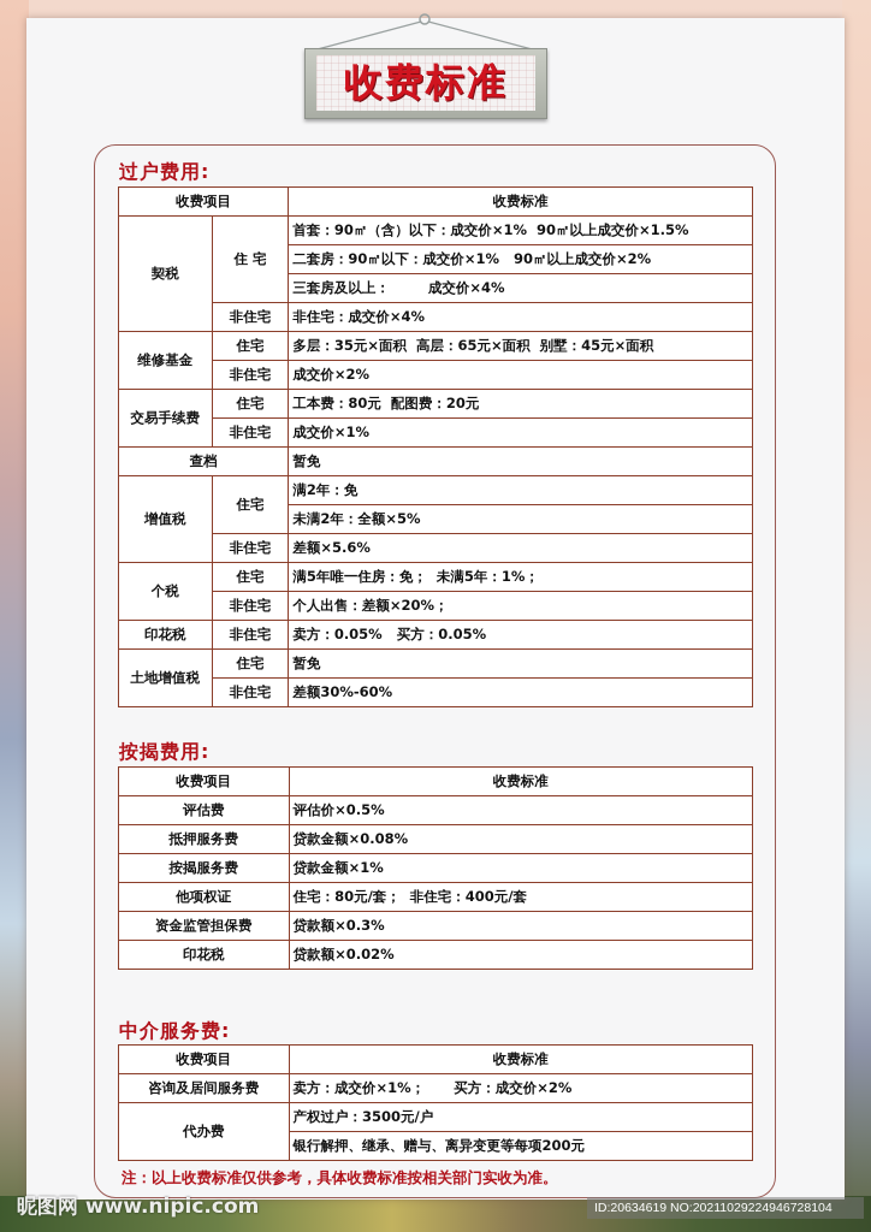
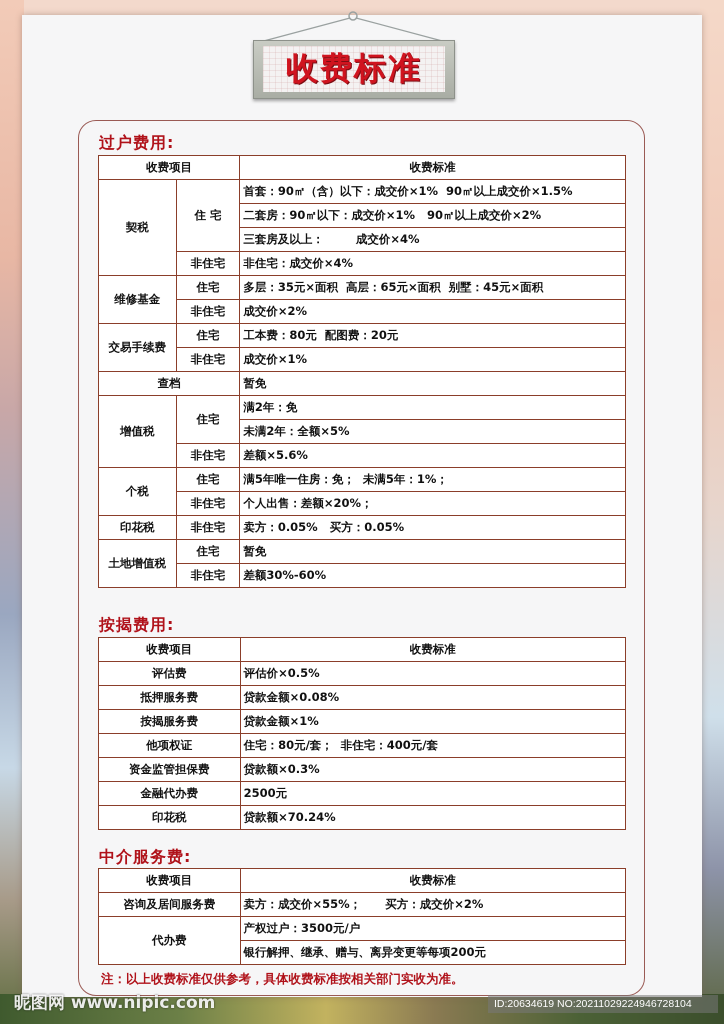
  收费标准
  过户费用:
  收费项目	收费标准
  契税	住 宅	首套：90㎡（含）以下：成交价×1% 90㎡以上成交价×1.5%
  二套房：90㎡以下：成交价×1% 90㎡以上成交价×2%
  三套房及以上： 成交价×4%
  非住宅	非住宅：成交价×4%
  维修基金	住宅	多层：35元×面积 高层：65元×面积 别墅：45元×面积
  非住宅	成交价×2%
  交易手续费	住宅	工本费：80元 配图费：20元
  非住宅	成交价×1%
  查档	暂免
  增值税	住宅	满2年：免
  未满2年：全额×5%
  非住宅	差额×5.6%
  个税	住宅	满5年唯一住房：免； 未满5年：1%；
  非住宅	个人出售：差额×20%；
  印花税	非住宅	卖方：0.05% 买方：0.05%
  土地增值税	住宅	暂免
  非住宅	差额30%-60%
  按揭费用:
  收费项目	收费标准
  评估费	评估价×0.5%
  抵押服务费	贷款金额×0.08%
  按揭服务费	贷款金额×1%
  他项权证	住宅：80元/套； 非住宅：400元/套
  资金监管担保费	贷款额×0.3%
+ 金融代办费	2500元
- 印花税	贷款额×0.02%
+ 印花税	贷款额×70.24%
  中介服务费:
  收费项目	收费标准
- 咨询及居间服务费	卖方：成交价×1%； 买方：成交价×2%
+ 咨询及居间服务费	卖方：成交价×55%； 买方：成交价×2%
  代办费	产权过户：3500元/户
  银行解押、继承、赠与、离异变更等每项200元
  注：以上收费标准仅供参考，具体收费标准按相关部门实收为准。
  昵图网 www.nipic.com
  ID:20634619 NO:20211029224946728104
